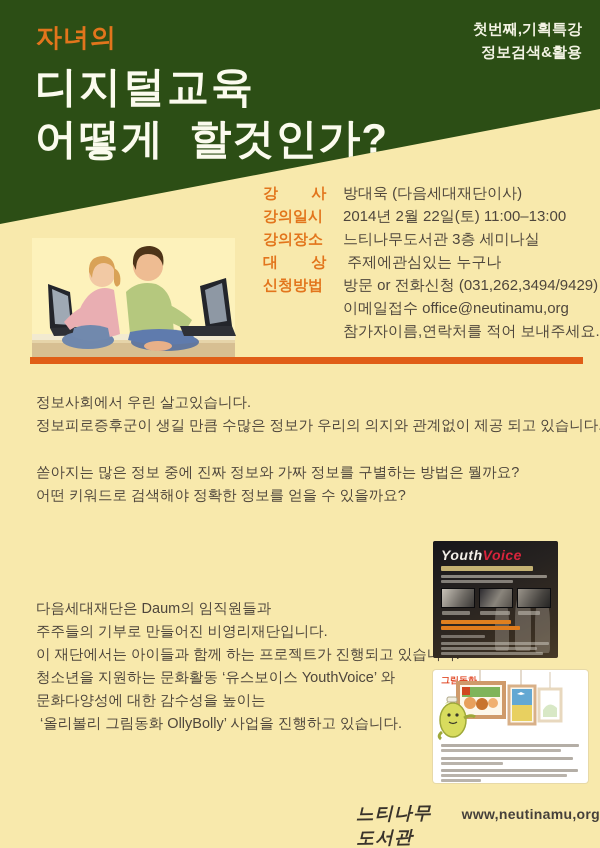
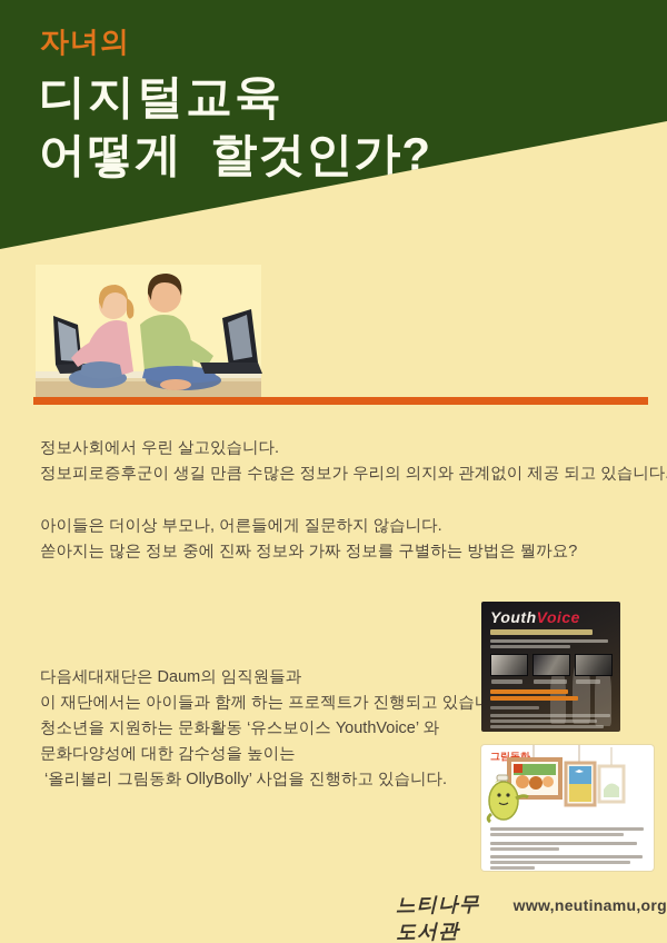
  자녀의
  디지털교육
  어떻게 할것인가?
- 첫번째,기획특강
- 정보검색&활용
- 강 사
- 방대욱 (다음세대재단이사)
- 강의일시
- 2014년 2월 22일(토) 11:00–13:00
- 강의장소
- 느티나무도서관 3층 세미나실
- 대 상
- 주제에관심있는 누구나
- 신청방법
- 방문 or 전화신청 (031,262,3494/9429)
- 이메일접수 office@neutinamu,org
- 참가자이름,연락처를 적어 보내주세요.
  정보사회에서 우린 살고있습니다.
  정보피로증후군이 생길 만큼 수많은 정보가 우리의 의지와 관계없이 제공 되고 있습니다
+ 아이들은 더이상 부모나, 어른들에게 질문하지 않습니다.
  쏟아지는 많은 정보 중에 진짜 정보와 가짜 정보를 구별하는 방법은 뭘까요?
- 어떤 키워드로 검색해야 정확한 정보를 얻을 수 있을까요?
  다음세대재단은 Daum의 임직원들과
- 주주들의 기부로 만들어진 비영리재단입니다.
  이 재단에서는 아이들과 함께 하는 프로젝트가 진행되고 있습
  청소년을 지원하는 문화활동 ‘유스보이스 YouthVoice’ 와
  문화다양성에 대한 감수성을 높이는
  ‘올리볼리 그림동화 OllyBolly’ 사업을 진행하고 있습니다.
  YouthVoice
  그림동화
  느티나무도서관
  www,neutinamu,org
